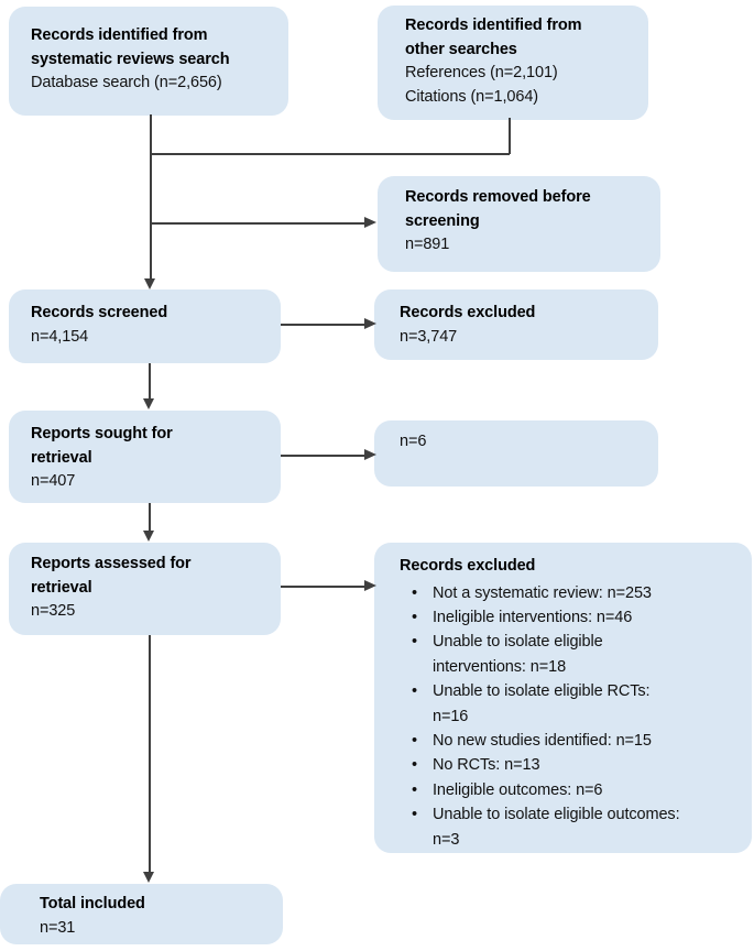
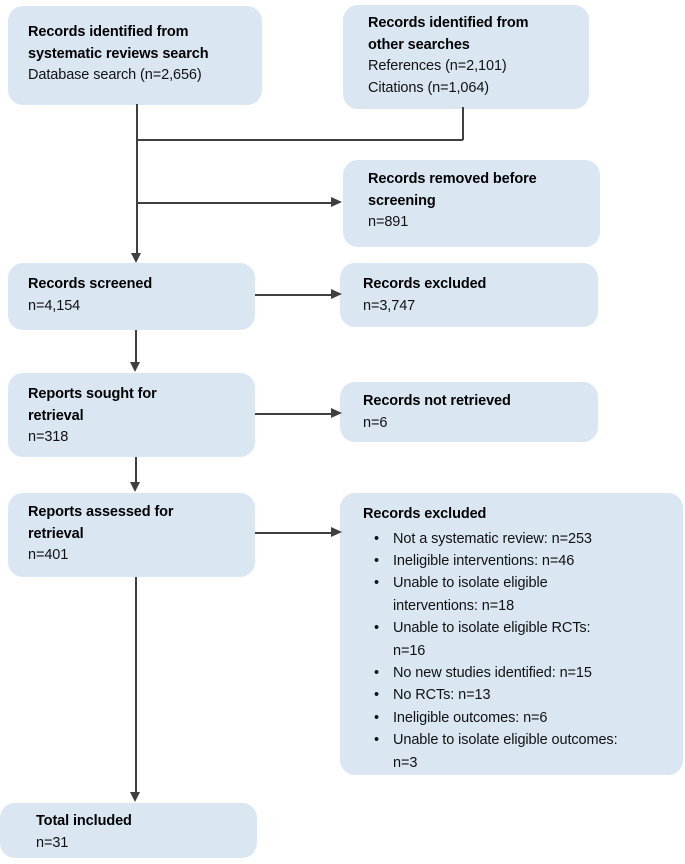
  Records identified from
  systematic reviews search
  Database search (n=2,656)
  Records identified from
  other searches
  References (n=2,101)
  Citations (n=1,064)
  Records removed before
  screening
  n=891
  Records screened
  n=4,154
  Records excluded
  n=3,747
  Reports sought for
  retrieval
- n=407
+ n=318
+ Records not retrieved
  n=6
  Reports assessed for
  retrieval
- n=325
+ n=401
  Records excluded
  Not a systematic review: n=253
  Ineligible interventions: n=46
  Unable to isolate eligible
  interventions: n=18
  Unable to isolate eligible RCTs:
  n=16
  No new studies identified: n=15
  No RCTs: n=13
  Ineligible outcomes: n=6
  Unable to isolate eligible outcomes:
  n=3
  Total included
  n=31
